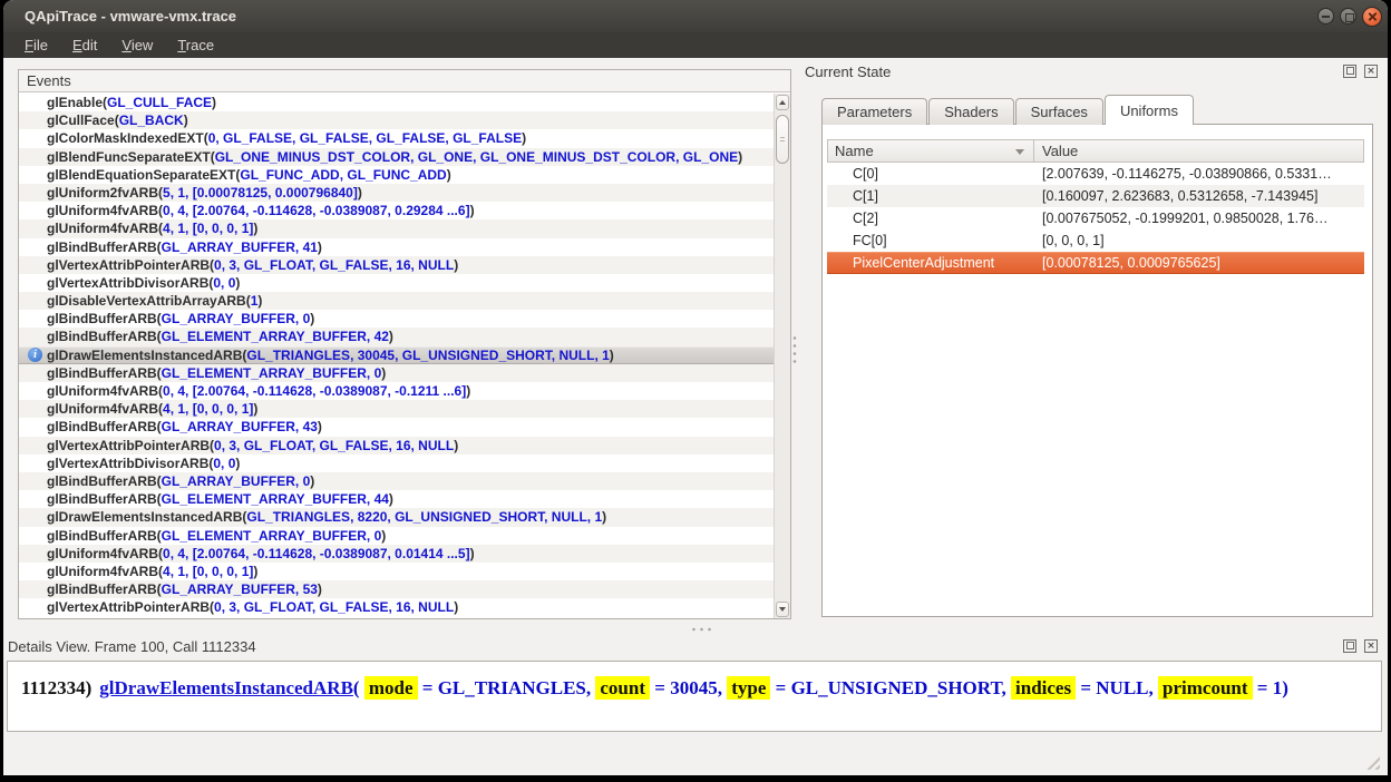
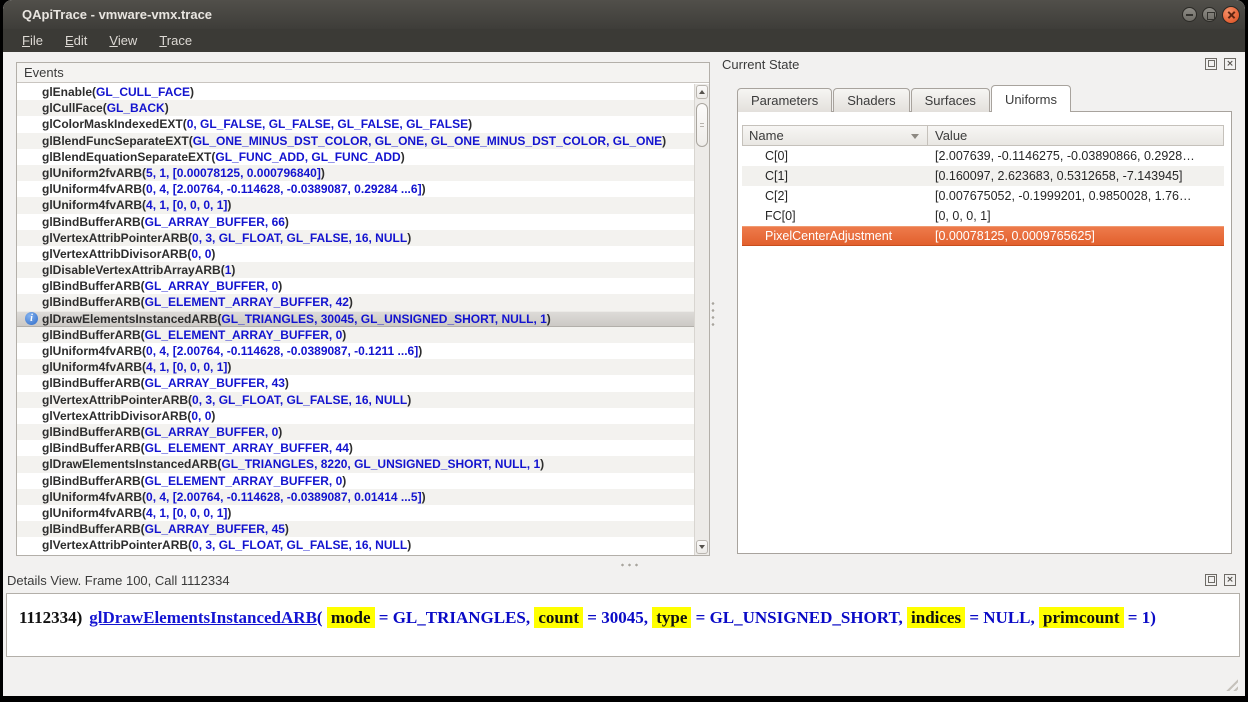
  QApiTrace - vmware-vmx.trace
  File Edit View Trace
  Events
  glEnable(GL_CULL_FACE)
  glCullFace(GL_BACK)
  glColorMaskIndexedEXT(0, GL_FALSE, GL_FALSE, GL_FALSE, GL_FALSE)
  glBlendFuncSeparateEXT(GL_ONE_MINUS_DST_COLOR, GL_ONE, GL_ONE_MINUS_DST_COLOR, GL_ONE)
  glBlendEquationSeparateEXT(GL_FUNC_ADD, GL_FUNC_ADD)
  glUniform2fvARB(5, 1, [0.00078125, 0.000796840])
  glUniform4fvARB(0, 4, [2.00764, -0.114628, -0.0389087, 0.29284 ...6])
  glUniform4fvARB(4, 1, [0, 0, 0, 1])
- glBindBufferARB(GL_ARRAY_BUFFER, 41)
+ glBindBufferARB(GL_ARRAY_BUFFER, 66)
  glVertexAttribPointerARB(0, 3, GL_FLOAT, GL_FALSE, 16, NULL)
  glVertexAttribDivisorARB(0, 0)
  glDisableVertexAttribArrayARB(1)
  glBindBufferARB(GL_ARRAY_BUFFER, 0)
  glBindBufferARB(GL_ELEMENT_ARRAY_BUFFER, 42)
  i
  glDrawElementsInstancedARB(GL_TRIANGLES, 30045, GL_UNSIGNED_SHORT, NULL, 1)
  glBindBufferARB(GL_ELEMENT_ARRAY_BUFFER, 0)
  glUniform4fvARB(0, 4, [2.00764, -0.114628, -0.0389087, -0.1211 ...6])
  glUniform4fvARB(4, 1, [0, 0, 0, 1])
  glBindBufferARB(GL_ARRAY_BUFFER, 43)
  glVertexAttribPointerARB(0, 3, GL_FLOAT, GL_FALSE, 16, NULL)
  glVertexAttribDivisorARB(0, 0)
  glBindBufferARB(GL_ARRAY_BUFFER, 0)
  glBindBufferARB(GL_ELEMENT_ARRAY_BUFFER, 44)
  glDrawElementsInstancedARB(GL_TRIANGLES, 8220, GL_UNSIGNED_SHORT, NULL, 1)
  glBindBufferARB(GL_ELEMENT_ARRAY_BUFFER, 0)
  glUniform4fvARB(0, 4, [2.00764, -0.114628, -0.0389087, 0.01414 ...5])
  glUniform4fvARB(4, 1, [0, 0, 0, 1])
- glBindBufferARB(GL_ARRAY_BUFFER, 53)
+ glBindBufferARB(GL_ARRAY_BUFFER, 45)
  glVertexAttribPointerARB(0, 3, GL_FLOAT, GL_FALSE, 16, NULL)
  Current State
  Parameters
  Shaders
  Surfaces
  Uniforms
  Name
  Value
  C[0]
- [2.007639, -0.1146275, -0.03890866, 0.5331…
+ [2.007639, -0.1146275, -0.03890866, 0.2928…
  C[1]
  [0.160097, 2.623683, 0.5312658, -7.143945]
  C[2]
  [0.007675052, -0.1999201, 0.9850028, 1.76…
  FC[0]
  [0, 0, 0, 1]
  PixelCenterAdjustment
  [0.00078125, 0.0009765625]
  Details View. Frame 100, Call 1112334
  1112334) glDrawElementsInstancedARB( mode = GL_TRIANGLES, count = 30045, type = GL_UNSIGNED_SHORT, indices = NULL, primcount = 1)
